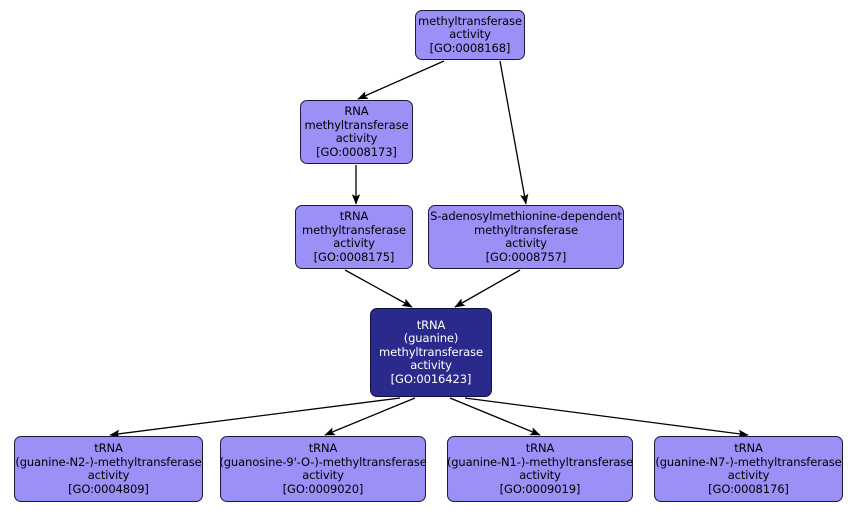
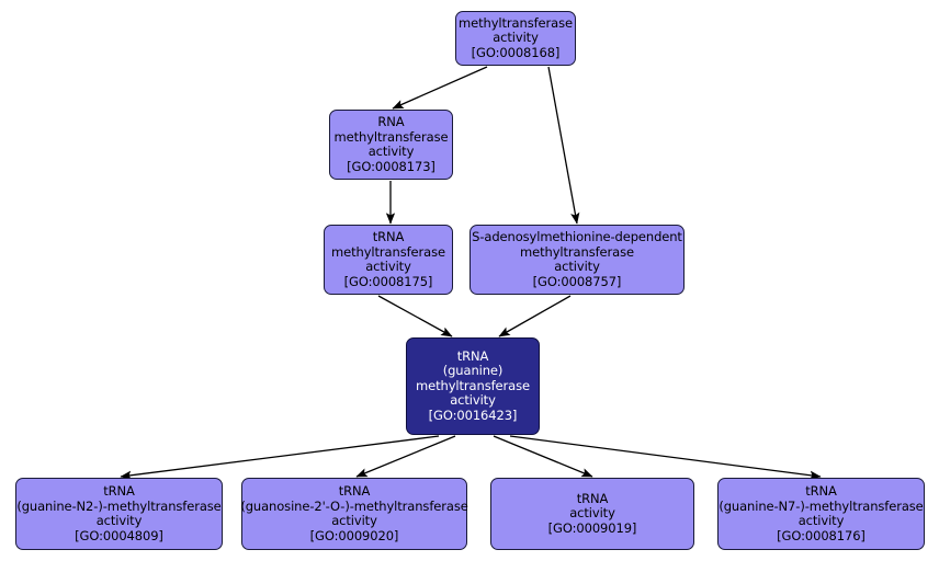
  methyltransferase
  activity
  [GO:0008168]
  RNA
  methyltransferase
  activity
  [GO:0008173]
  tRNA
  methyltransferase
  activity
  [GO:0008175]
  S-adenosylmethionine-dependent
  methyltransferase
  activity
  [GO:0008757]
  tRNA
  (guanine)
  methyltransferase
  activity
  [GO:0016423]
  tRNA
  (guanine-N2-)-methyltransferase
  activity
  [GO:0004809]
  tRNA
- (guanosine-9'-O-)-methyltransferase
+ (guanosine-2'-O-)-methyltransferase
  activity
  [GO:0009020]
  tRNA
- (guanine-N1-)-methyltransferase
  activity
  [GO:0009019]
  tRNA
  (guanine-N7-)-methyltransferase
  activity
  [GO:0008176]
